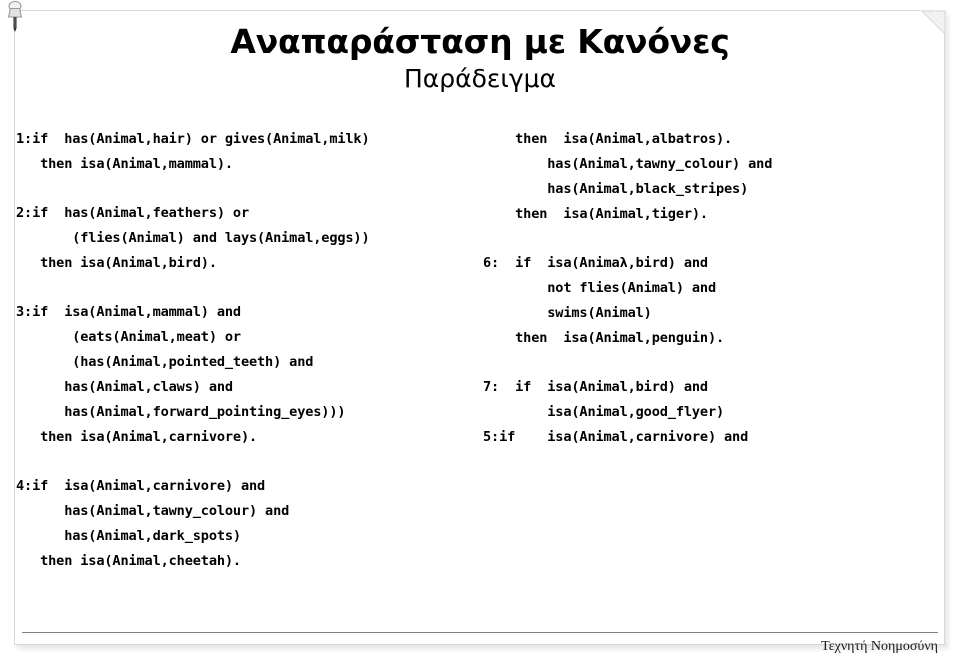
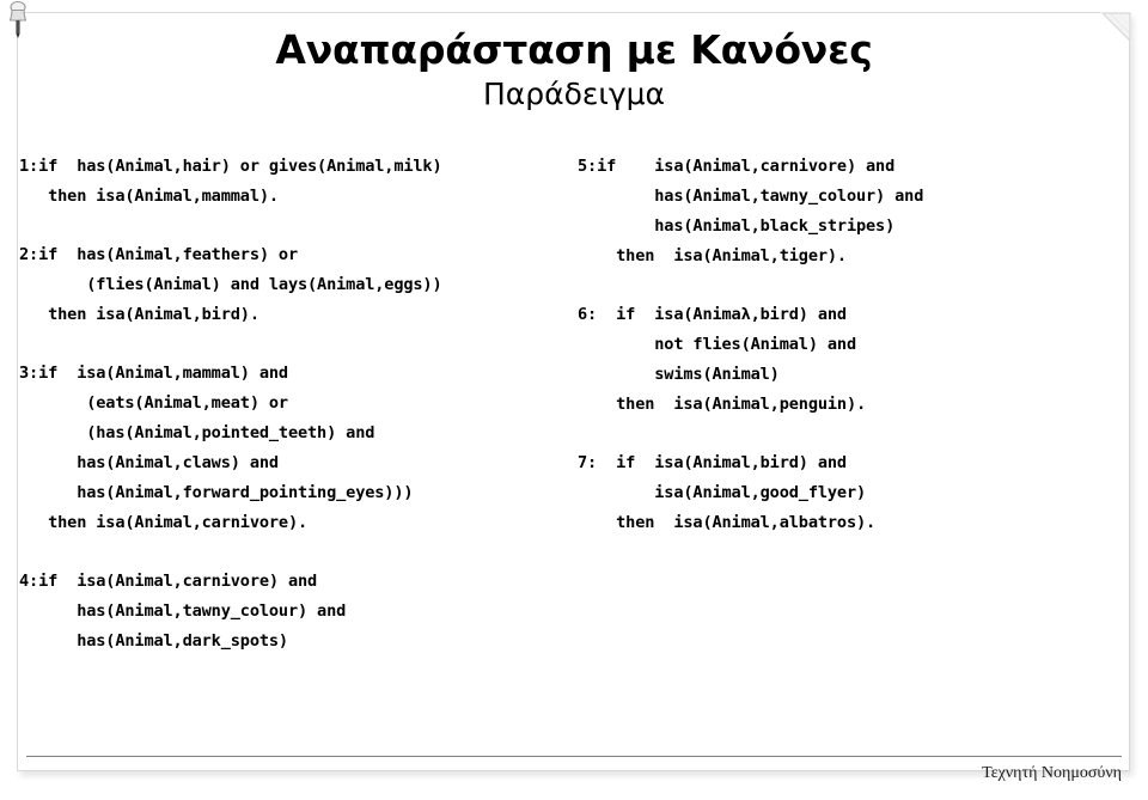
  Αναπαράσταση με Κανόνες
  Παράδειγμα
  1:if has(Animal,hair) or gives(Animal,milk)
  then isa(Animal,mammal).
  2:if has(Animal,feathers) or
  (flies(Animal) and lays(Animal,eggs))
  then isa(Animal,bird).
  3:if isa(Animal,mammal) and
  (eats(Animal,meat) or
  (has(Animal,pointed_teeth) and
  has(Animal,claws) and
  has(Animal,forward_pointing_eyes)))
  then isa(Animal,carnivore).
  4:if isa(Animal,carnivore) and
  has(Animal,tawny_colour) and
  has(Animal,dark_spots)
- then isa(Animal,cheetah).
- then isa(Animal,albatros).
+ 5:if isa(Animal,carnivore) and
  has(Animal,tawny_colour) and
  has(Animal,black_stripes)
  then isa(Animal,tiger).
  6: if isa(Animaλ,bird) and
  not flies(Animal) and
  swims(Animal)
  then isa(Animal,penguin).
  7: if isa(Animal,bird) and
  isa(Animal,good_flyer)
- 5:if isa(Animal,carnivore) and
+ then isa(Animal,albatros).
  Τεχνητή Νοημοσύνη
